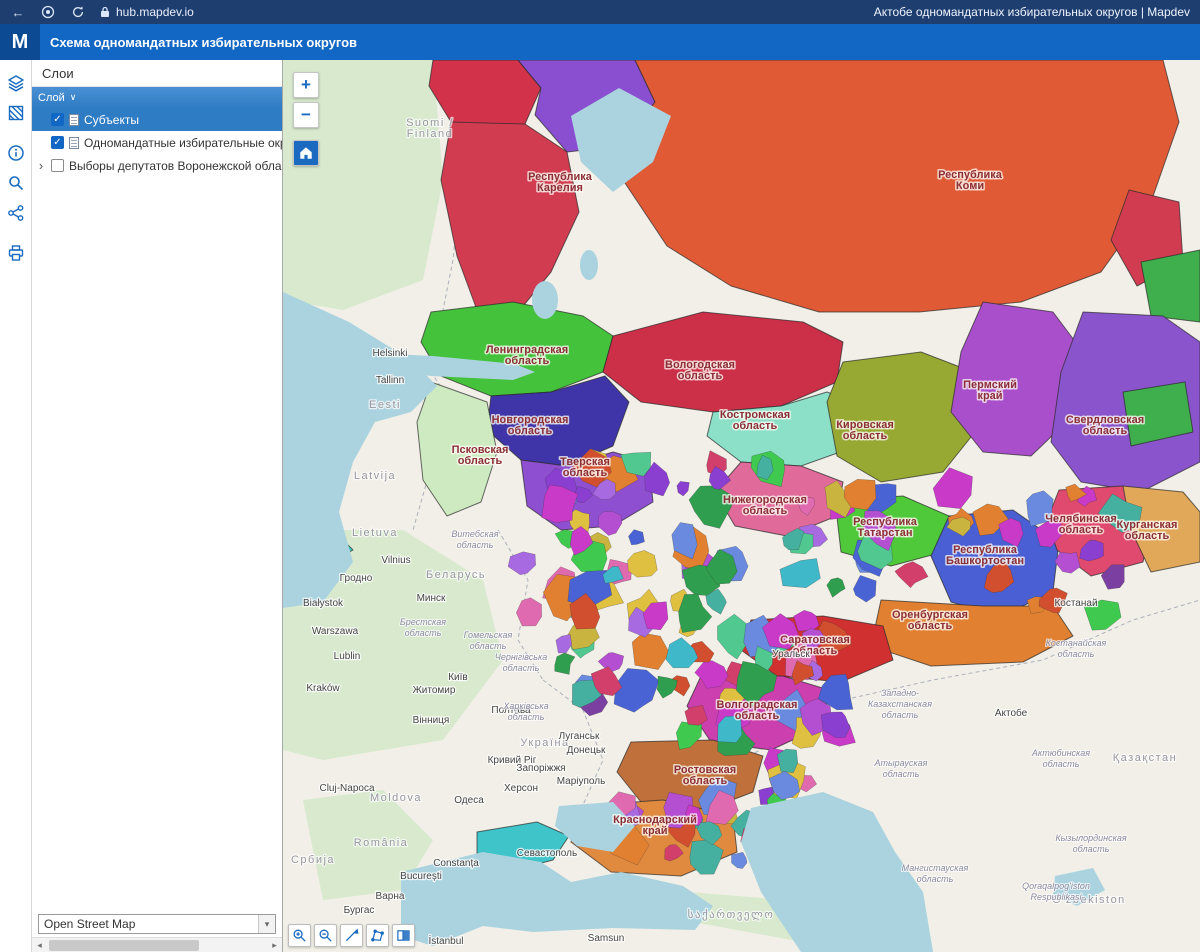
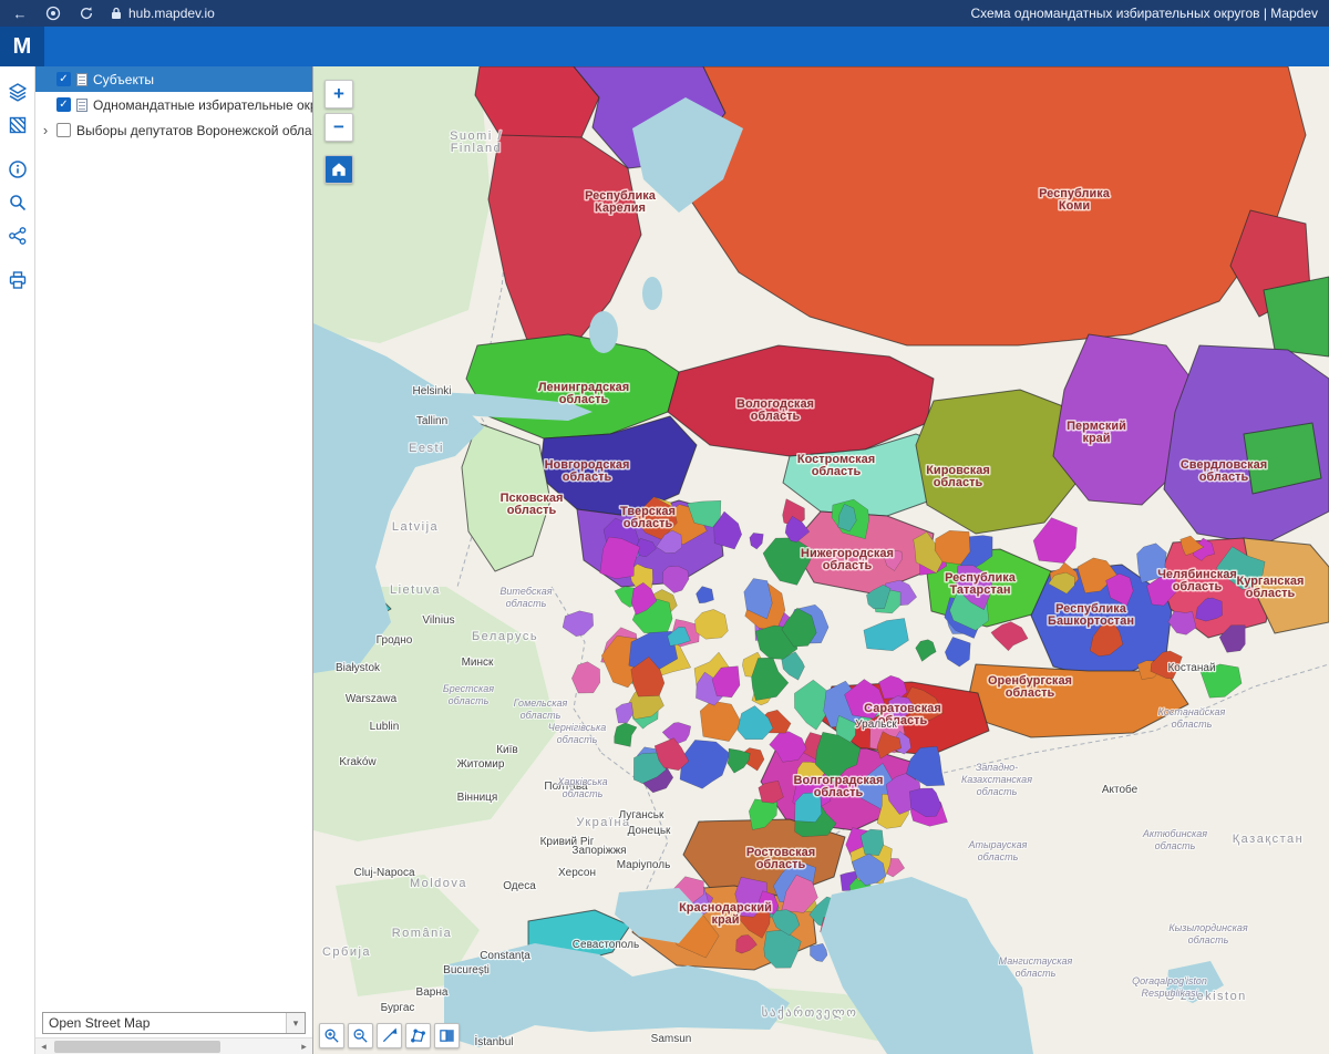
  ←
  hub.mapdev.io
- Актобе одномандатных избирательных округов | Mapdev
+ Схема одномандатных избирательных округов | Mapdev
  M
- Схема одномандатных избирательных округов
- Слои
- Слой
- ∨
  ✓
  Субъекты
  ✓
  Одномандатные избирательные ок
  ›
  Выборы депутатов Воронежской обла
  Open Street Map
  ▾
  ◂
  ▸
  Республика Карелия
  Республика Коми
  Ленинградская область
  Вологодская область
  Пермский край
  Новгородская область
  Костромская область
  Кировская область
  Свердловская область
  Псковская область
  Тверская область
  Нижегородская область
  Республика Татарстан
  Челябинская область
  Курганская область
  Республика Башкортостан
  Оренбургская область
  Саратовская область
  Волгоградская область
  Ростовская область
  Краснодарский край
  Suomi / Finland
  Eesti
  Latvija
  Lietuva
  Беларусь
  Україна
  Moldova
  România
  Србија
  Қазақстан
  O'zbekiston
  საქართველო
  Helsinki
  Tallinn
  Vilnius
  Минск
  Гродно
  Białystok
  Warszawa
  Lublin
  Kraków
  Житомир
  Київ
  Вінниця
  Полтава
  Луганськ
  Донецьк
  Кривий Ріг
  Запоріжжя
  Маріуполь
  Херсон
  Одеса
  Cluj-Napoca
  București
  Constanța
  Варна
  Бургас
  İstanbul
  Samsun
  Севастополь
  Костанай
  Актобе
  Уральск
  Витебская область
  Брестская область
  Гомельская область
  Чернігівська область
  Харківська область
  Западно- Казахстанская область
  Костанайская область
  Актюбинская область
  Атырауская область
  Мангистауская область
  Кызылординская область
  Qoraqalpog'iston Respublikasi
  +
  −
